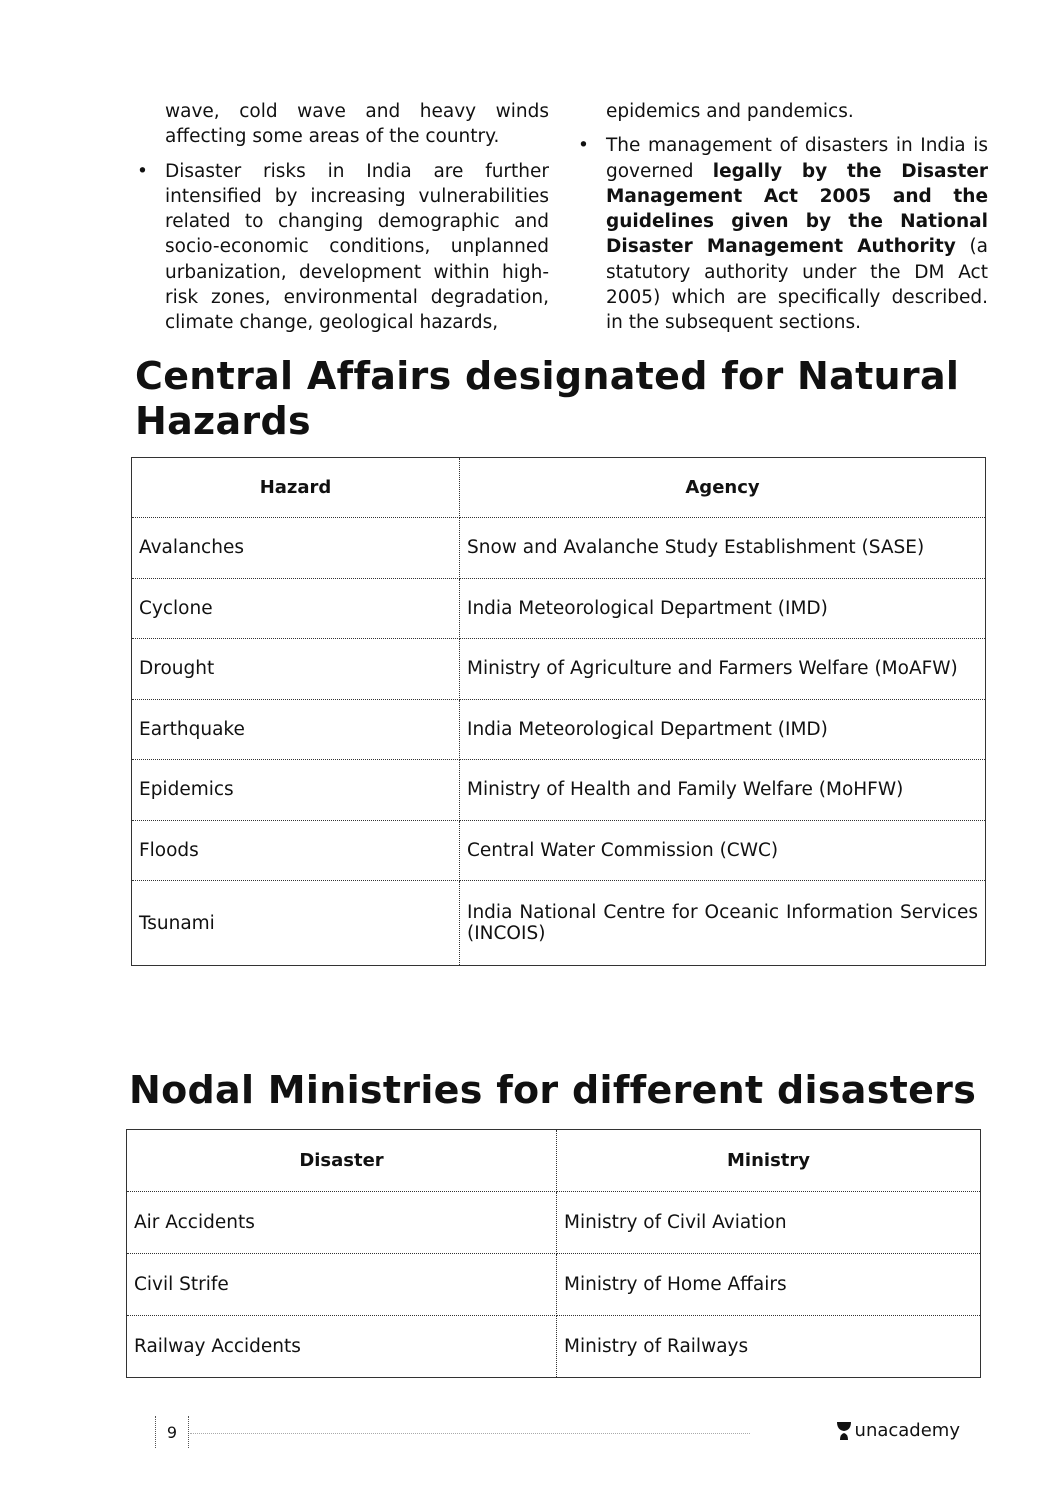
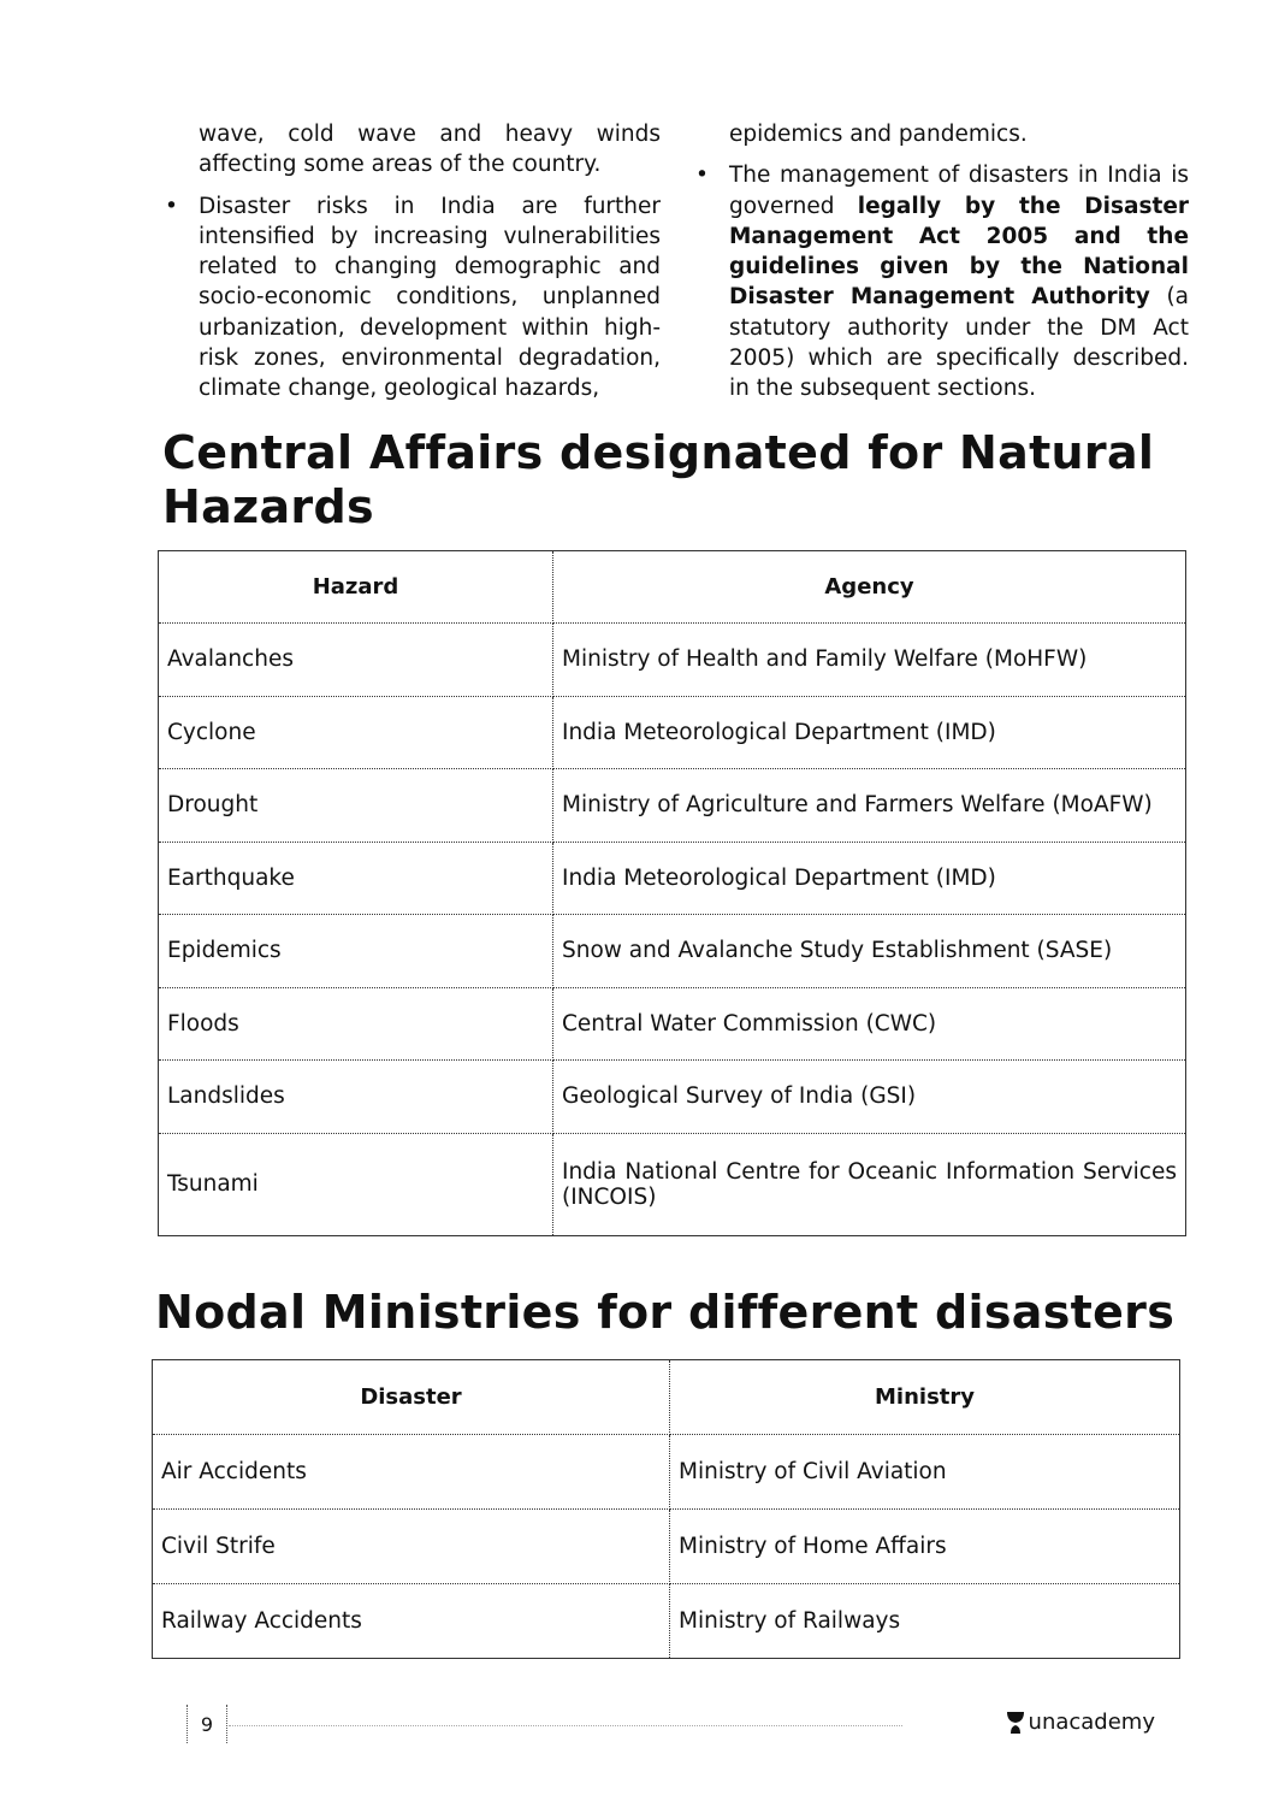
  wave, cold wave and heavy winds affecting some areas of the country.
  •
  Disaster risks in India are further intensified by increasing vulnerabilities related to changing demographic and socio-economic conditions, unplanned urbanization, development within high-risk zones, environmental degradation, climate change, geological hazards,
  epidemics and pandemics.
  •
  The management of disasters in India is governed legally by the Disaster Management Act 2005 and the guidelines given by the National Disaster Management Authority (a statutory authority under the DM Act 2005) which are specifically described. in the subsequent sections.
  Central Affairs designated for Natural Hazards
  Hazard	Agency
- Avalanches	Snow and Avalanche Study Establishment (SASE)
+ Avalanches	Ministry of Health and Family Welfare (MoHFW)
  Cyclone	India Meteorological Department (IMD)
  Drought	Ministry of Agriculture and Farmers Welfare (MoAFW)
  Earthquake	India Meteorological Department (IMD)
- Epidemics	Ministry of Health and Family Welfare (MoHFW)
+ Epidemics	Snow and Avalanche Study Establishment (SASE)
  Floods	Central Water Commission (CWC)
+ Landslides	Geological Survey of India (GSI)
  Tsunami	India National Centre for Oceanic Information Services (INCOIS)
  Nodal Ministries for different disasters
  Disaster	Ministry
  Air Accidents	Ministry of Civil Aviation
  Civil Strife	Ministry of Home Affairs
  Railway Accidents	Ministry of Railways
  9
  unacademy
